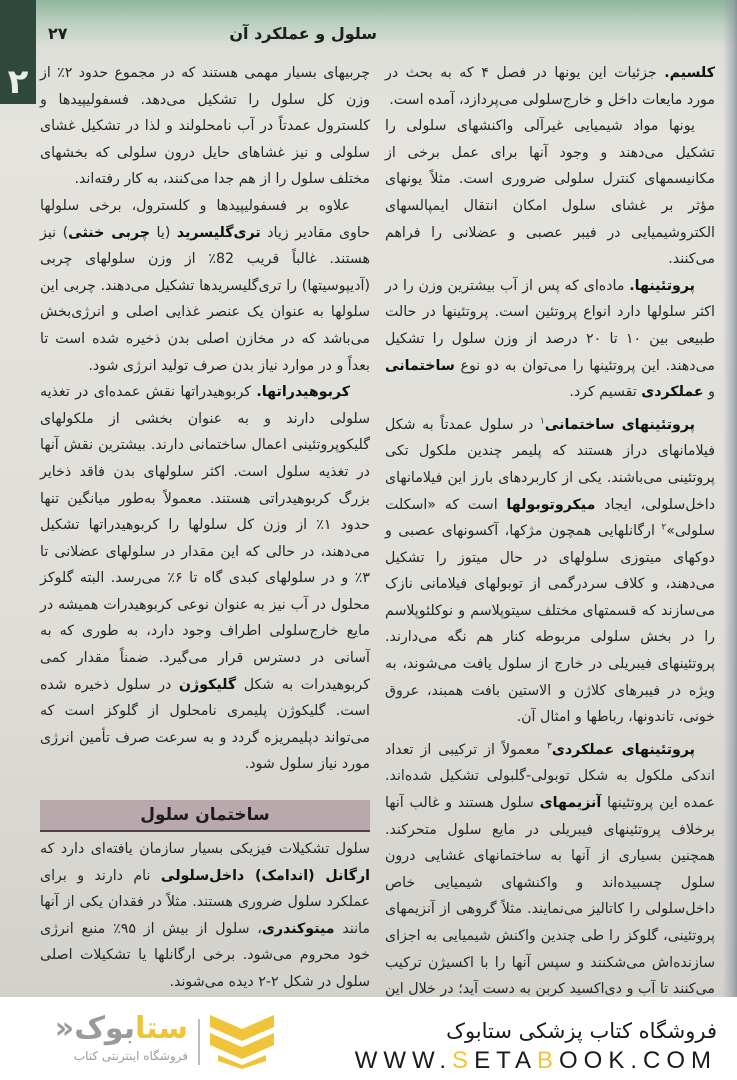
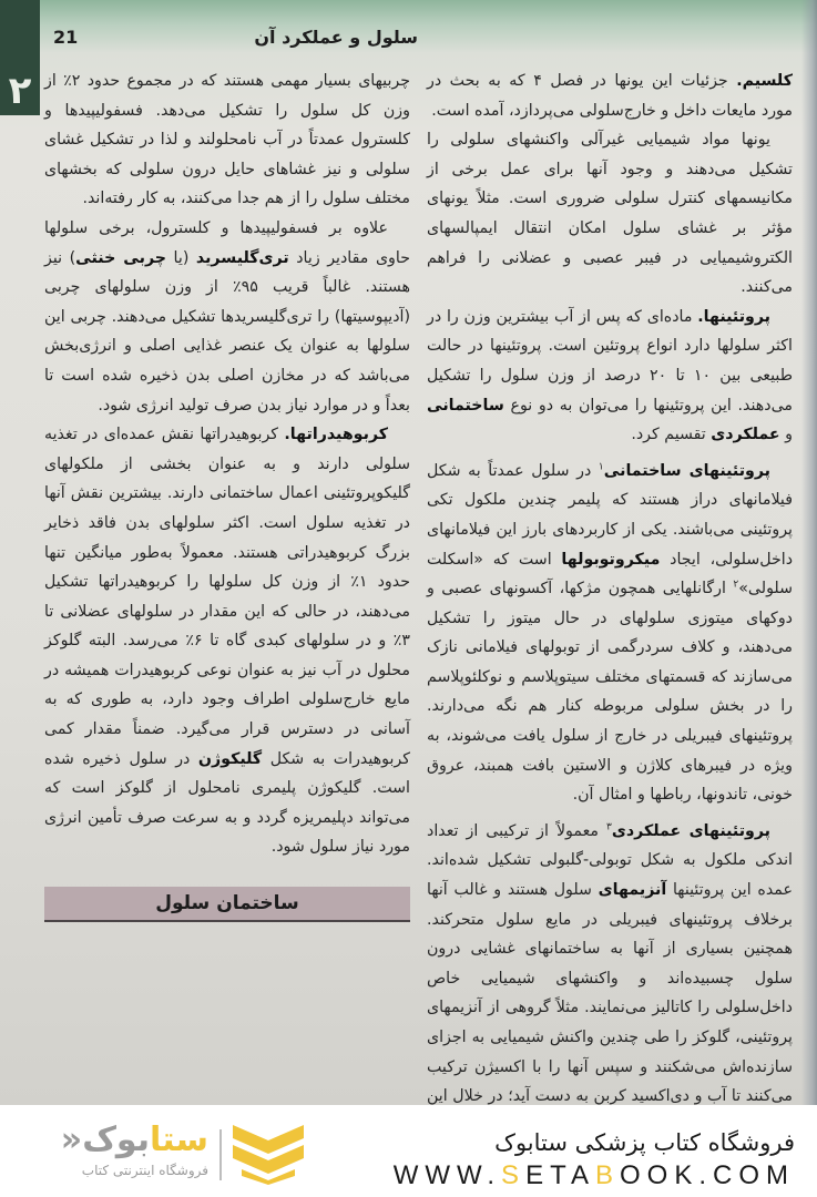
  ۲
  سلول و عملکرد آن
- ۲۷
+ 21
  کلسیم. جزئیات این یونها در فصل ۴ که به بحث در مورد مایعات داخل و خارج‌سلولی می‌پردازد، آمده است.
  یونها مواد شیمیایی غیرآلی واکنشهای سلولی را تشکیل می‌دهند و وجود آنها برای عمل برخی از مکانیسمهای کنترل سلولی ضروری است. مثلاً یونهای مؤثر بر غشای سلول امکان انتقال ایمپالسهای الکتروشیمیایی در فیبر عصبی و عضلانی را فراهم می‌کنند.
  پروتئینها. ماده‌ای که پس از آب بیشترین وزن را در اکثر سلولها دارد انواع پروتئین است. پروتئینها در حالت طبیعی بین ۱۰ تا ۲۰ درصد از وزن سلول را تشکیل می‌دهند. این پروتئینها را می‌توان به دو نوع ساختمانی و عملکردی تقسیم کرد.
  پروتئینهای ساختمانی۱ در سلول عمدتاً به شکل فیلامانهای دراز هستند که پلیمر چندین ملکول تکی پروتئینی می‌باشند. یکی از کاربردهای بارز این فیلامانهای داخل‌سلولی، ایجاد میکروتوبولها است که «اسکلت سلولی»۲ ارگانلهایی همچون مژکها، آکسونهای عصبی و دوکهای میتوزی سلولهای در حال میتوز را تشکیل می‌دهند، و کلاف سردرگمی از توبولهای فیلامانی نازک می‌سازند که قسمتهای مختلف سیتوپلاسم و نوکلئوپلاسم را در بخش سلولی مربوطه کنار هم نگه می‌دارند. پروتئینهای فیبریلی در خارج از سلول یافت می‌شوند، به ویژه در فیبرهای کلاژن و الاستین بافت همبند، عروق خونی، تاندونها، رباطها و امثال آن.
  پروتئینهای عملکردی۳ معمولاً از ترکیبی از تعداد اندکی ملکول به شکل توبولی-گلبولی تشکیل شده‌اند. عمده این پروتئینها آنزیمهای سلول هستند و غالب آنها برخلاف پروتئینهای فیبریلی در مایع سلول متحرکند. همچنین بسیاری از آنها به ساختمانهای غشایی درون سلول چسبیده‌اند و واکنشهای شیمیایی خاص داخل‌سلولی را کاتالیز می‌نمایند. مثلاً گروهی از آنزیمهای پروتئینی، گلوکز را طی چندین واکنش شیمیایی به اجزای سازنده‌اش می‌شکنند و سپس آنها را با اکسیژن ترکیب می‌کنند تا آب و دی‌اکسید کربن به دست آید؛ در خلال این
  چربیهای بسیار مهمی هستند که در مجموع حدود ۲٪ از وزن کل سلول را تشکیل می‌دهد. فسفولیپیدها و کلسترول عمدتاً در آب نامحلولند و لذا در تشکیل غشای سلولی و نیز غشاهای حایل درون سلولی که بخشهای مختلف سلول را از هم جدا می‌کنند، به کار رفته‌اند.
- علاوه بر فسفولیپیدها و کلسترول، برخی سلولها حاوی مقادیر زیاد تری‌گلیسرید (یا چربی خنثی) نیز هستند. غالباً قریب 82٪ از وزن سلولهای چربی (آدیپوسیتها) را تری‌گلیسریدها تشکیل می‌دهند. چربی این سلولها به عنوان یک عنصر غذایی اصلی و انرژی‌بخش می‌باشد که در مخازن اصلی بدن ذخیره شده است تا بعداً و در موارد نیاز بدن صرف تولید انرژی شود.
+ علاوه بر فسفولیپیدها و کلسترول، برخی سلولها حاوی مقادیر زیاد تری‌گلیسرید (یا چربی خنثی) نیز هستند. غالباً قریب ۹۵٪ از وزن سلولهای چربی (آدیپوسیتها) را تری‌گلیسریدها تشکیل می‌دهند. چربی این سلولها به عنوان یک عنصر غذایی اصلی و انرژی‌بخش می‌باشد که در مخازن اصلی بدن ذخیره شده است تا بعداً و در موارد نیاز بدن صرف تولید انرژی شود.
  کربوهیدراتها. کربوهیدراتها نقش عمده‌ای در تغذیه سلولی دارند و به عنوان بخشی از ملکولهای گلیکوپروتئینی اعمال ساختمانی دارند. بیشترین نقش آنها در تغذیه سلول است. اکثر سلولهای بدن فاقد ذخایر بزرگ کربوهیدراتی هستند. معمولاً به‌طور میانگین تنها حدود ۱٪ از وزن کل سلولها را کربوهیدراتها تشکیل می‌دهند، در حالی که این مقدار در سلولهای عضلانی تا ۳٪ و در سلولهای کبدی گاه تا ۶٪ می‌رسد. البته گلوکز محلول در آب نیز به عنوان نوعی کربوهیدرات همیشه در مایع خارج‌سلولی اطراف وجود دارد، به طوری که به آسانی در دسترس قرار می‌گیرد. ضمناً مقدار کمی کربوهیدرات به شکل گلیکوژن در سلول ذخیره شده است. گلیکوژن پلیمری نامحلول از گلوکز است که می‌تواند دپلیمریزه گردد و به سرعت صرف تأمین انرژی مورد نیاز سلول شود.
  ساختمان سلول
- سلول تشکیلات فیزیکی بسیار سازمان یافته‌ای دارد که ارگانل (اندامک) داخل‌سلولی نام دارند و برای عملکرد سلول ضروری هستند. مثلاً در فقدان یکی از آنها مانند میتوکندری، سلول از بیش از ۹۵٪ منبع انرژی خود محروم می‌شود. برخی ارگانلها یا تشکیلات اصلی سلول در شکل ۲-۲ دیده می‌شوند.
  ستابوک«
  فروشگاه اینترنتی کتاب
  فروشگاه کتاب پزشکی ستابوک
  WWW.SETABOOK.COM
